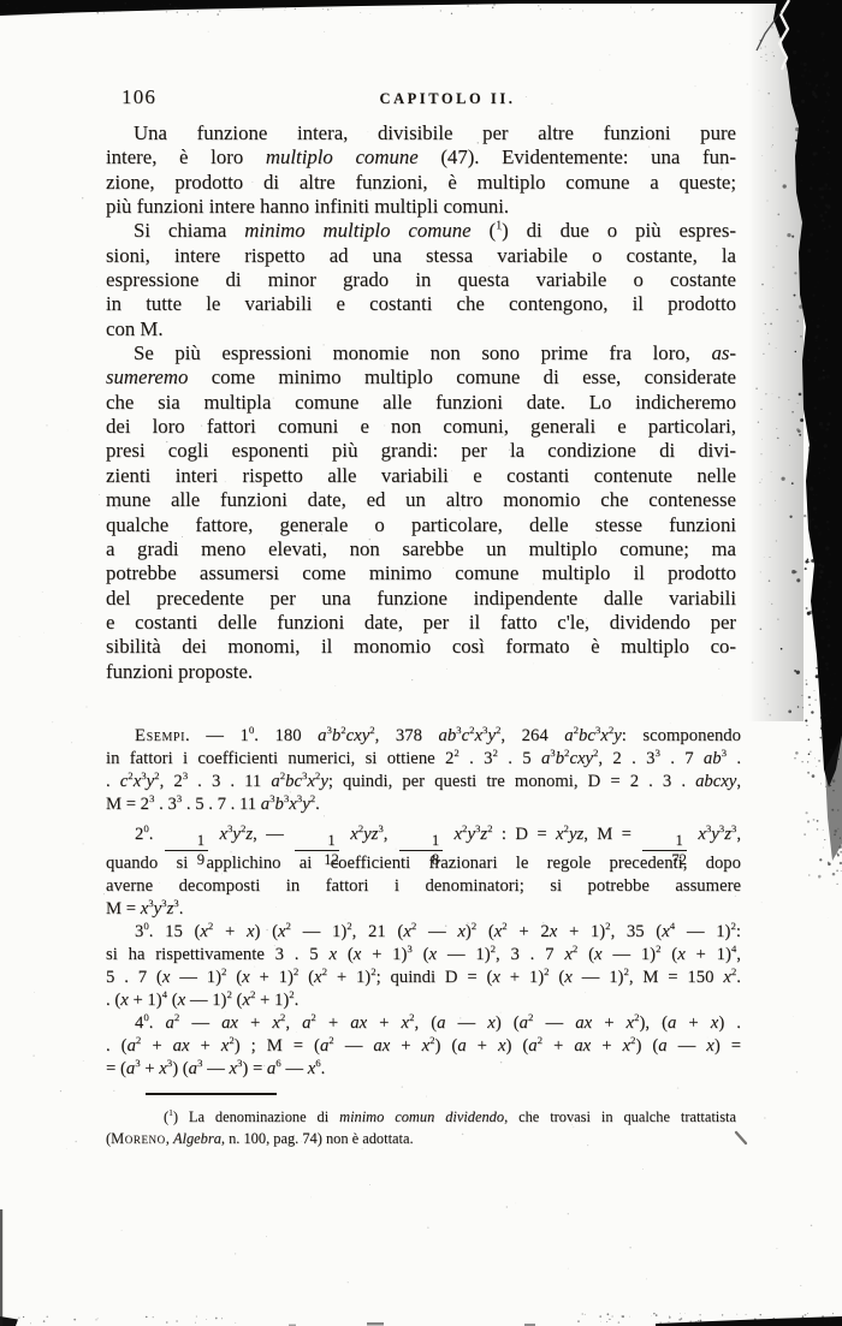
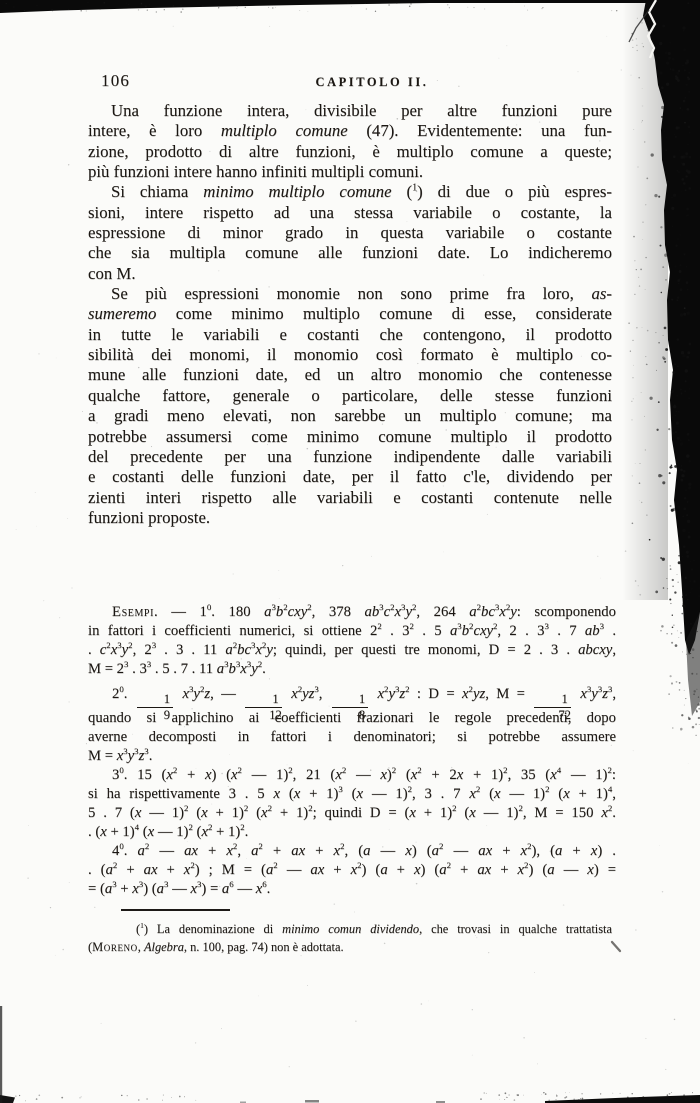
  106
  CAPITOLO II.
  Una funzione intera, divisibile per altre funzioni pure
  intere, è loro multiplo comune (47). Evidentemente: una fun-
  zione, prodotto di altre funzioni, è multiplo comune a queste;
  più funzioni intere hanno infiniti multipli comuni.
  Si chiama minimo multiplo comune (1) di due o più espres-
  sioni, intere rispetto ad una stessa variabile o costante, la
  espressione di minor grado in questa variabile o costante
- in tutte le variabili e costanti che contengono, il prodotto
+ che sia multipla comune alle funzioni date. Lo indicheremo
  con M.
  Se più espressioni monomie non sono prime fra loro, as-
  sumeremo come minimo multiplo comune di esse, considerate
- che sia multipla comune alle funzioni date. Lo indicheremo
+ in tutte le variabili e costanti che contengono, il prodotto
- dei loro fattori comuni e non comuni, generali e particolari,
- presi cogli esponenti più grandi: per la condizione di divi-
- zienti interi rispetto alle variabili e costanti contenute nelle
+ sibilità dei monomi, il monomio così formato è multiplo co-
  mune alle funzioni date, ed un altro monomio che contenesse
  qualche fattore, generale o particolare, delle stesse funzioni
  a gradi meno elevati, non sarebbe un multiplo comune; ma
  potrebbe assumersi come minimo comune multiplo il prodotto
  del precedente per una funzione indipendente dalle variabili
  e costanti delle funzioni date, per il fatto c'le, dividendo per
- sibilità dei monomi, il monomio così formato è multiplo co-
+ zienti interi rispetto alle variabili e costanti contenute nelle
  funzioni proposte.
  Esempi. — 10. 180 a3b2cxy2, 378 ab3c2x3y2, 264 a2bc3x2y: scomponendo
  in fattori i coefficienti numerici, si ottiene 22 . 32 . 5 a3b2cxy2, 2 . 33 . 7 ab3 .
  . c2x3y2, 23 . 3 . 11 a2bc3x2y; quindi, per questi tre monomi, D = 2 . 3 . abcxy,
  M = 23 . 33 . 5 . 7 . 11 a3b3x3y2.
  20.
  1
  9
  x3y2z, —
  1
  12
  x2yz3,
  1
  8
  x2y3z2 : D = x2yz, M =
  1
  72
  x3y3z3,
  quando si applichino ai coefficienti frazionari le regole precedenti, dopo
  averne decomposti in fattori i denominatori; si potrebbe assumere
  M = x3y3z3.
  30. 15 (x2 + x) (x2 — 1)2, 21 (x2 — x)2 (x2 + 2x + 1)2, 35 (x4 — 1)2:
  si ha rispettivamente 3 . 5 x (x + 1)3 (x — 1)2, 3 . 7 x2 (x — 1)2 (x + 1)4,
  5 . 7 (x — 1)2 (x + 1)2 (x2 + 1)2; quindi D = (x + 1)2 (x — 1)2, M = 150 x2.
  . (x + 1)4 (x — 1)2 (x2 + 1)2.
  40. a2 — ax + x2, a2 + ax + x2, (a — x) (a2 — ax + x2), (a + x) .
  . (a2 + ax + x2) ; M = (a2 — ax + x2) (a + x) (a2 + ax + x2) (a — x) =
  = (a3 + x3) (a3 — x3) = a6 — x6.
  (1) La denominazione di minimo comun dividendo, che trovasi in qualche trattatista
  (Moreno, Algebra, n. 100, pag. 74) non è adottata.
